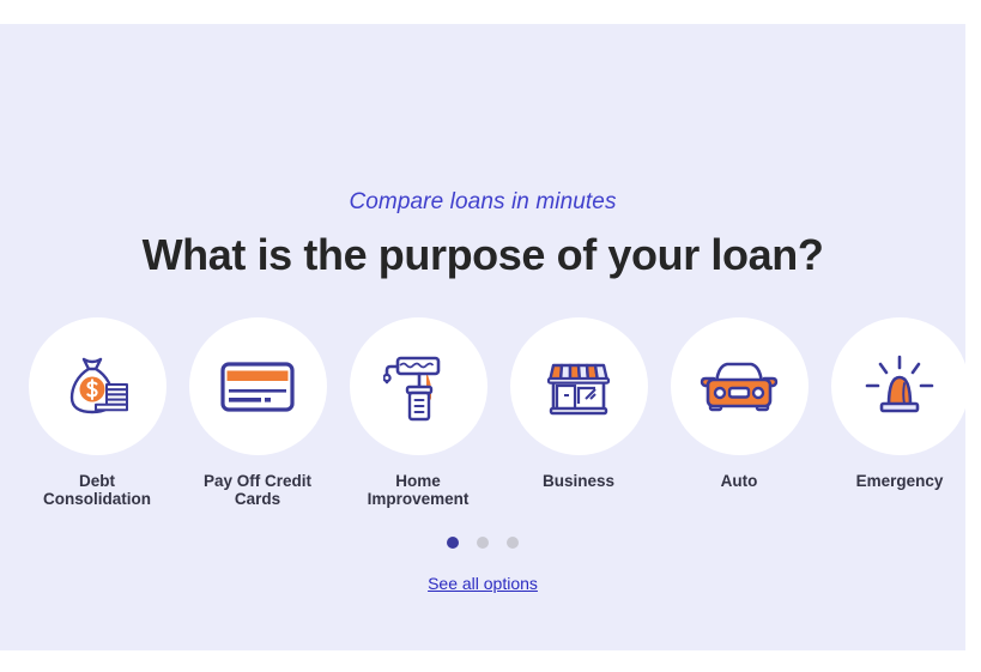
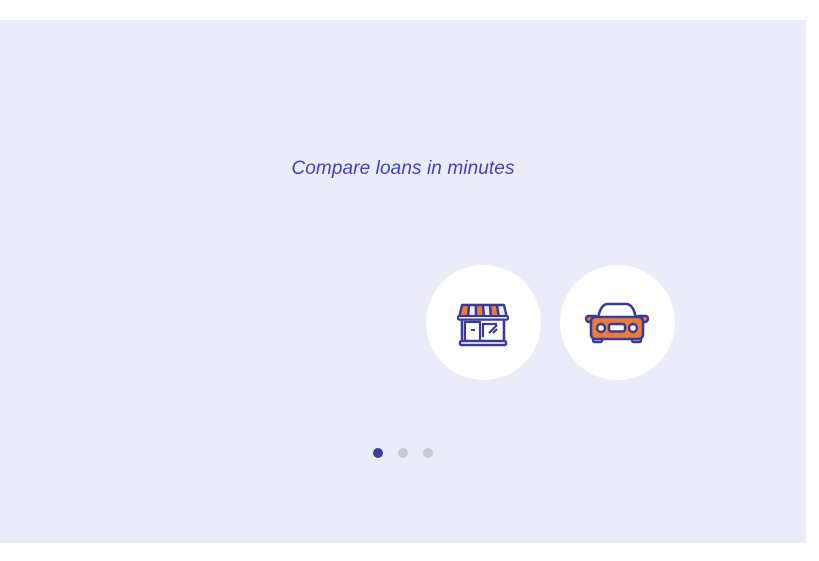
  Compare loans in minutes
- What is the purpose of your loan?
- Debt
- Consolidation
- Pay Off Credit
- Cards
- Home
- Improvement
- Business
- Auto
- Emergency
- See all options
